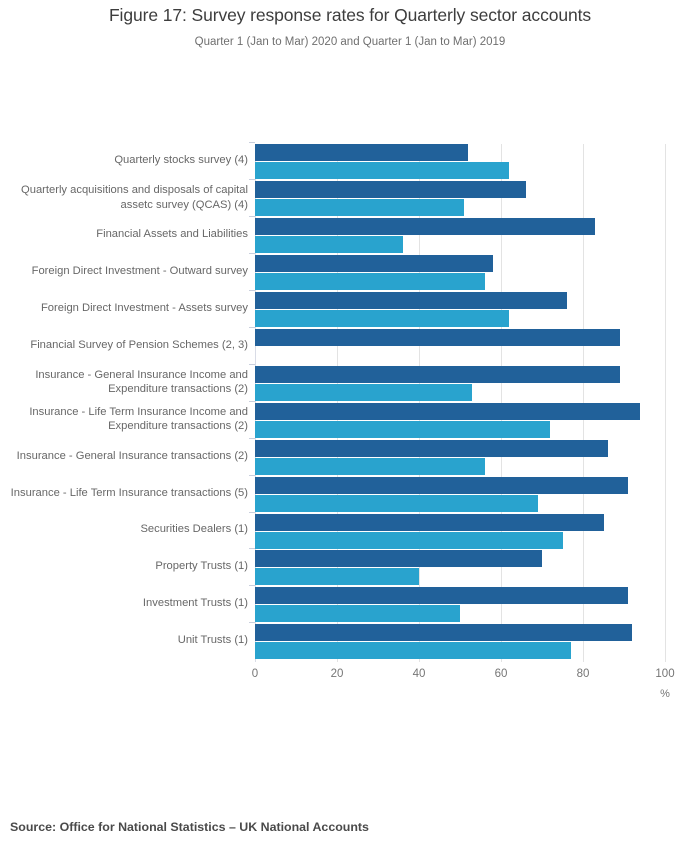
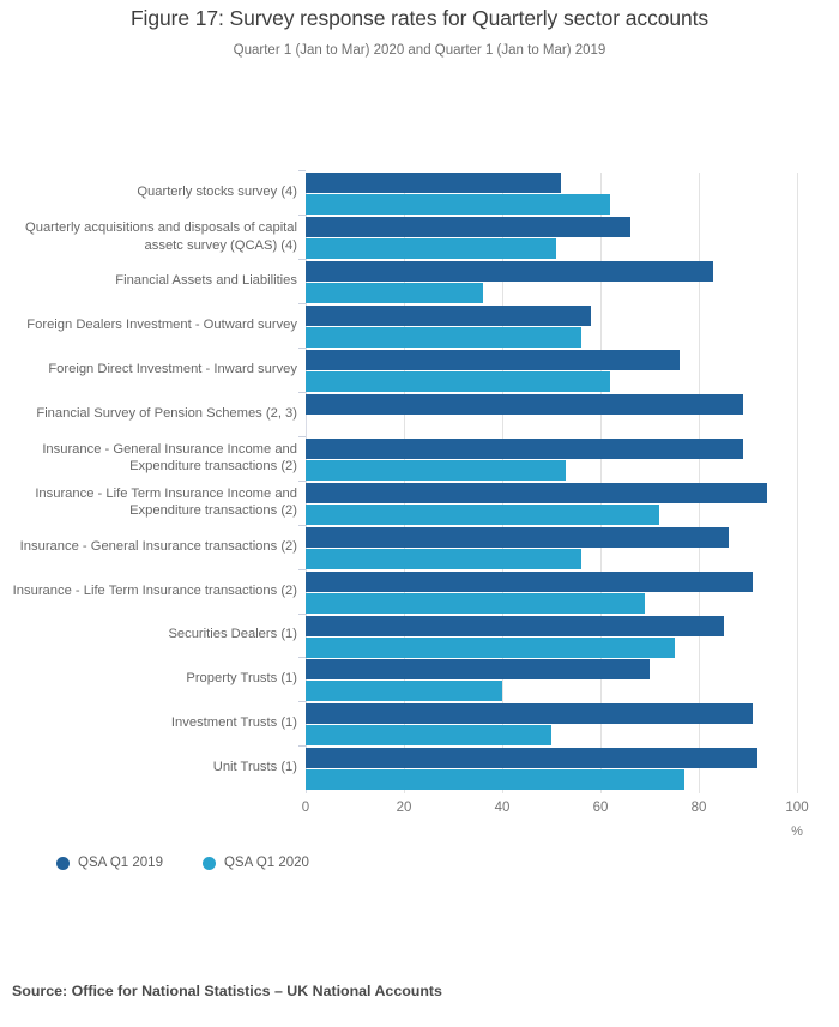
  Figure 17: Survey response rates for Quarterly sector accounts
  Quarter 1 (Jan to Mar) 2020 and Quarter 1 (Jan to Mar) 2019
  Quarterly stocks survey (4)
  Quarterly acquisitions and disposals of capital assetc survey (QCAS) (4)
  Financial Assets and Liabilities
- Foreign Direct Investment - Outward survey
+ Foreign Dealers Investment - Outward survey
- Foreign Direct Investment - Assets survey
+ Foreign Direct Investment - Inward survey
  Financial Survey of Pension Schemes (2, 3)
  Insurance - General Insurance Income and Expenditure transactions (2)
  Insurance - Life Term Insurance Income and Expenditure transactions (2)
  Insurance - General Insurance transactions (2)
- Insurance - Life Term Insurance transactions (5)
+ Insurance - Life Term Insurance transactions (2)
  Securities Dealers (1)
  Property Trusts (1)
  Investment Trusts (1)
  Unit Trusts (1)
  0
  20
  40
  60
  80
  100
  %
+ QSA Q1 2019
+ QSA Q1 2020
  Source: Office for National Statistics – UK National Accounts
